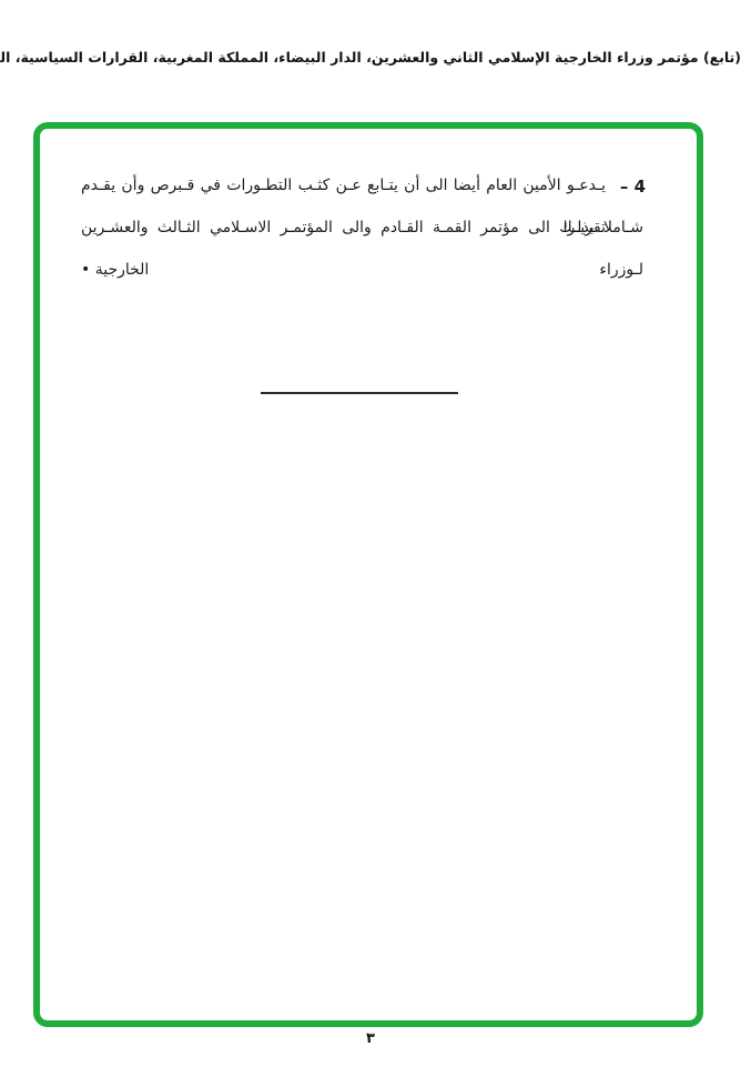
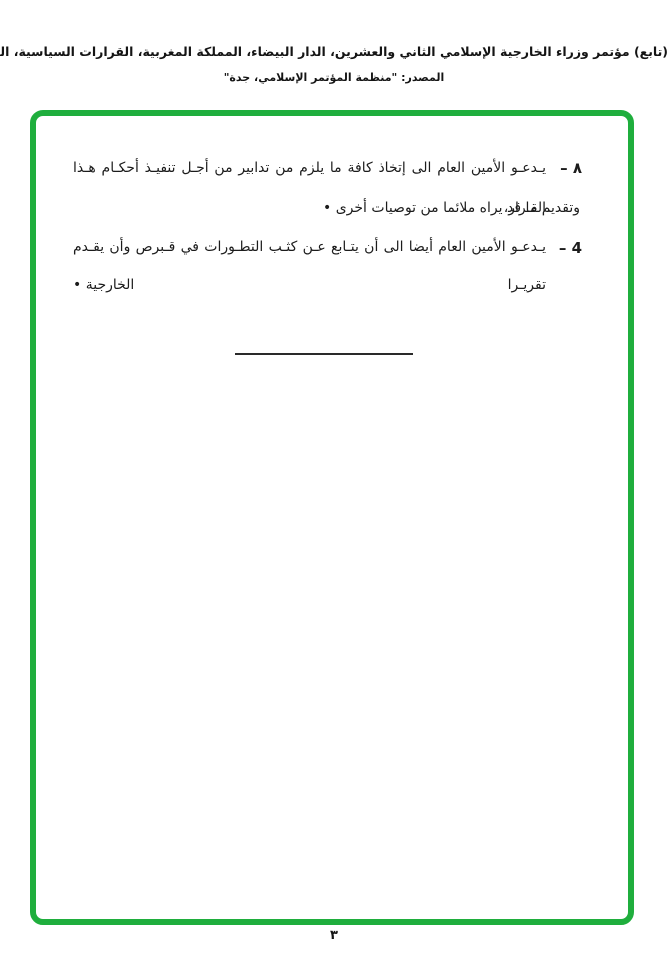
  (تابع) مؤتمر وزراء الخارجية الإسلامي الثاني والعشرين، الدار البيضاء، المملكة المغربية، القرارات السياسية، ال
+ المصدر: "منظمة المؤتمر الإسلامي، جدة"
+ ٨ –
+ يـدعـو الأمين العام الى إتخاذ كافة ما يلزم من تدابير من أجـل تنفيـذ أحكـام هـذا القـرار،
+ وتقديم ما قد يراه ملائما من توصيات أخرى •
  4 –
  يـدعـو الأمين العام أيضا الى أن يتـابع عـن كثـب التطـورات في قـبرص وأن يقـدم تقريـرا
- شـاملا بذلـك الى مؤتمر القمـة القـادم والى المؤتمـر الاسـلامي الثـالث والعشـرين لـوزراء
  الخارجية •
  ٣
